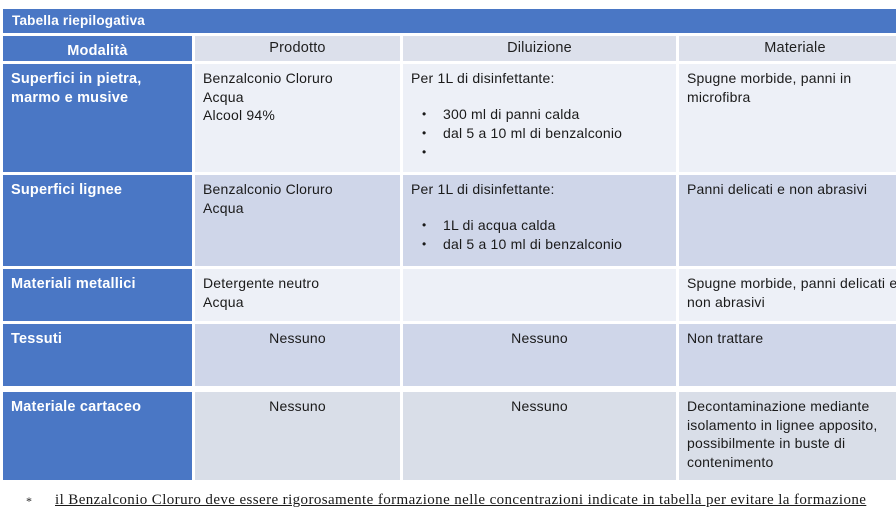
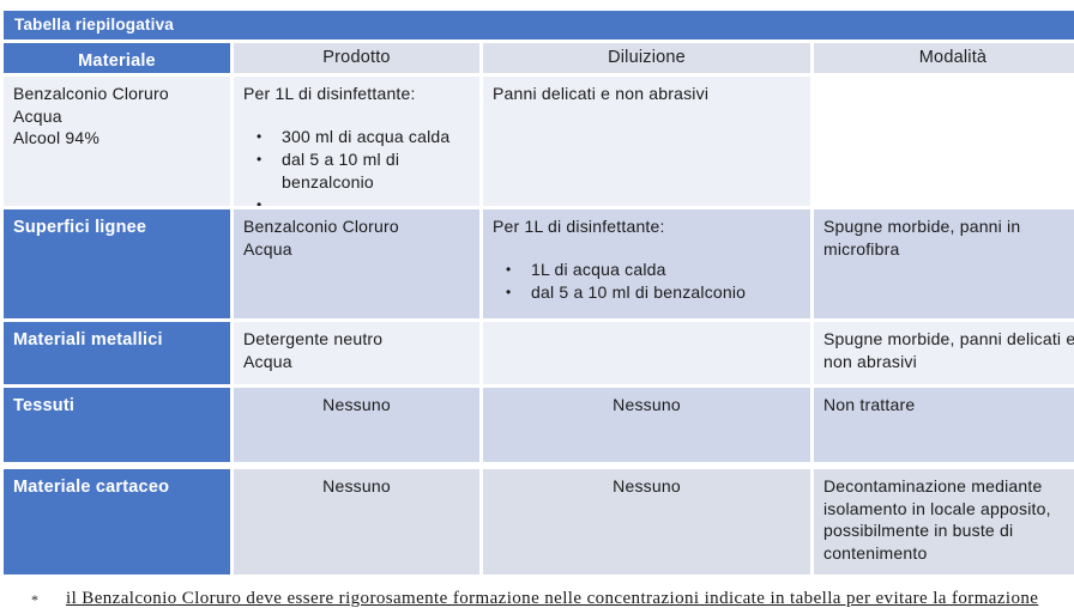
  Tabella riepilogativa
- Modalità
+ Materiale
  Prodotto
  Diluizione
- Materiale
+ Modalità
- Superfici in pietra, marmo e musive
  Benzalconio Cloruro
  Acqua
  Alcool 94%
  Per 1L di disinfettante:
  •
- 300 ml di panni calda
+ 300 ml di acqua calda
  •
  dal 5 a 10 ml di benzalconio
  •
- Spugne morbide, panni in microfibra
+ Panni delicati e non abrasivi
  Superfici lignee
  Benzalconio Cloruro
  Acqua
  Per 1L di disinfettante:
  •
  1L di acqua calda
  •
  dal 5 a 10 ml di benzalconio
- Panni delicati e non abrasivi
+ Spugne morbide, panni in microfibra
  Materiali metallici
  Detergente neutro
  Acqua
  Spugne morbide, panni delicati e non abrasivi
  Tessuti
  Nessuno
  Nessuno
  Non trattare
  Materiale cartaceo
  Nessuno
  Nessuno
- Decontaminazione mediante isolamento in lignee apposito, possibilmente in buste di contenimento
+ Decontaminazione mediante isolamento in locale apposito, possibilmente in buste di contenimento
  * il Benzalconio Cloruro deve essere rigorosamente formazione nelle concentrazioni indicate in tabella per evitare la formazione
